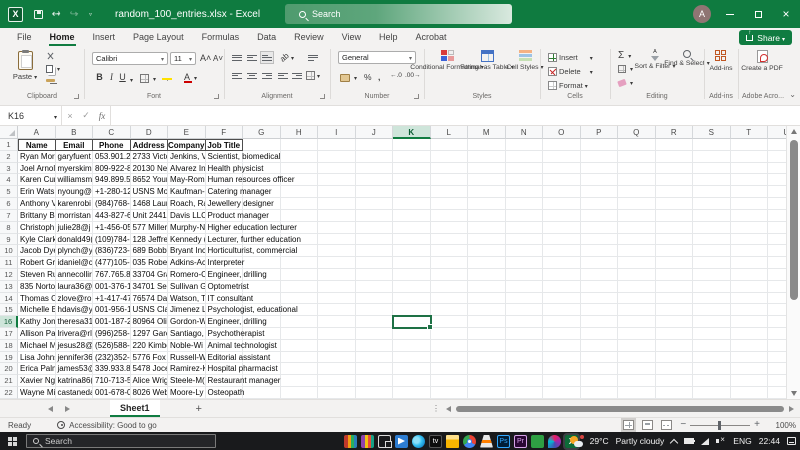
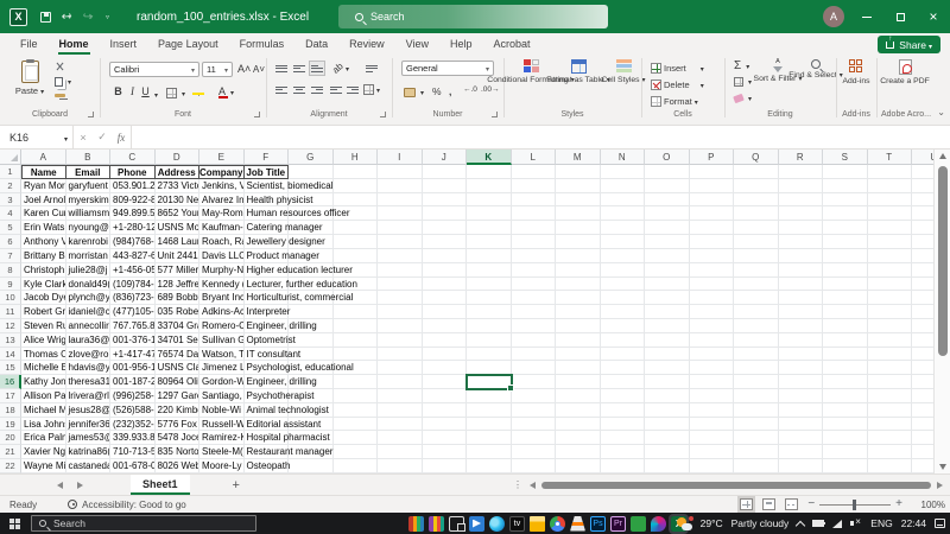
  X
  ↩
  ↪
  random_100_entries.xlsx - Excel
  Search
  A
  ×
  File
  Home
  Insert
  Page Layout
  Formulas
  Data
  Review
  View
  Help
  Acrobat
  Share
  Paste
  Calibri
  11
  A˄
  A˅
  B
  I
  U
  A
  General
  %
  ,
  Insert
  Delete
  Format
  Σ
  ⌄
  K16
  ×
  ✓
  fx
  A
  B
  C
  D
  E
  F
  G
  H
  I
  J
  K
  L
  M
  N
  O
  P
  Q
  R
  S
  T
  1
  Name
  Email
  Phone
  Address
  Company
  Job Title
  2
  Ryan Mor
  garyfuent
  053.901.2
  2733 Victo
  Jenkins, V
  Scientist, biomedical
  3
  Joel Arnol
  myerskim
  809-922-8
  20130 Ne
  Alvarez In
  Health physicist
  4
  Karen Cur
  williamsm
  949.899.5
  8652 You
  May-Rom
  Human resources officer
  5
  Erin Wats
  nyoung@
  +1-280-12
  USNS Mo
  Kaufman-
  Catering manager
  6
  Anthony V
  karenrobi
  (984)768-
  1468 Laur
  Roach, R
  Jewellery designer
  7
  Brittany B
  morristan
  443-827-6
  Unit 2441
  Davis LLC
  Product manager
  8
  Christoph
  julie28@j
  +1-456-05
  577 Miller
  Murphy-N
  Higher education lecturer
  9
  Kyle Clark
  donald49(
  (109)784-
  128 Jeffre
  Kennedy (
  Lecturer, further education
  10
  Jacob Dy
  plynch@y
  (836)723-
  689 Bobb
  Bryant Inc
  Horticulturist, commercial
  11
  Robert Gr
  idaniel@c
  (477)105-
  035 Robe
  Adkins-Ac
  Interpreter
  12
  Steven Ru
  annecollir
  767.765.8
  33704 Gr
  Romero-C
  Engineer, drilling
  13
- 835 Norto
+ Alice Wrig
  laura36@
  001-376-1
  34701 Se
  Sullivan G
  Optometrist
  14
  Thomas O
  zlove@ro
  +1-417-47
  76574 Da
  Watson, T
  IT consultant
  15
  Michelle E
  hdavis@y
  001-956-1
  USNS Cla
  Jimenez L
  Psychologist, educational
  16
  Kathy Jon
  theresa31
  001-187-2
  80964 Oli
  Gordon-W
  Engineer, drilling
  17
  Allison Pa
  lrivera@rl
  (996)258-
  1297 Garc
  Santiago,
  Psychotherapist
  18
  Michael M
  jesus28@
  (526)588-
  220 Kimb
  Noble-Wi
  Animal technologist
  19
  Lisa John
  jennifer36
  (232)352-
  5776 Fox
  Russell-W
  Editorial assistant
  20
  Erica Palm
  james53@
  339.933.8
  5478 Joce
  Ramirez-K
  Hospital pharmacist
  21
  Xavier Ng
  katrina86(
  710-713-5
- Alice Wrig
+ 835 Norto
  Steele-M(
  Restaurant manager
  22
  Wayne Mi
  castaneda
  001-678-0
  8026 Web
  Moore-Ly
  Osteopath
  Sheet1
  +
  ⋮
  Ready
  Accessibility: Good to go
  −
  +
  100%
  Search
  29°C
  Partly cloudy
  ENG
  22:44
